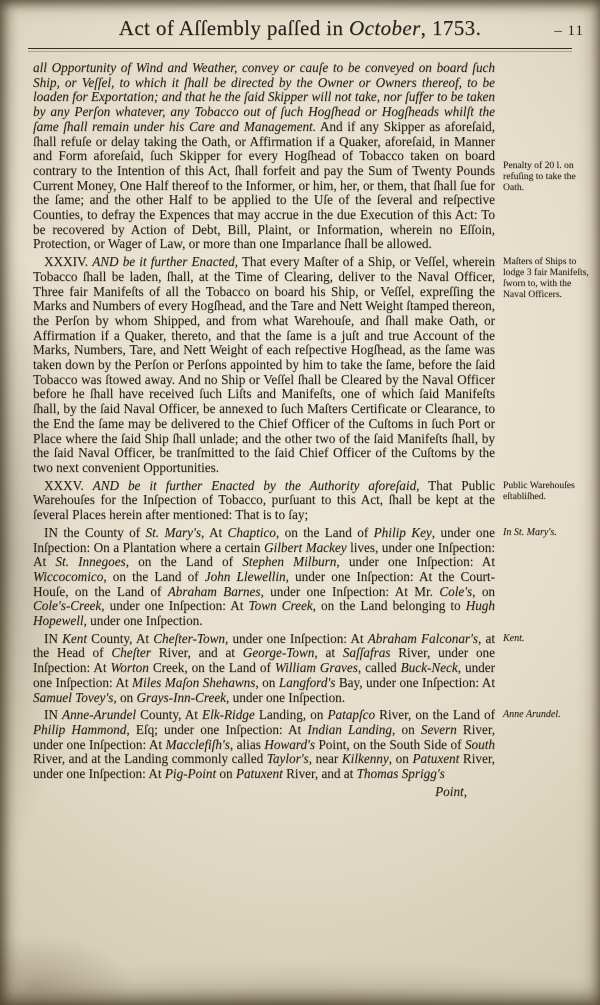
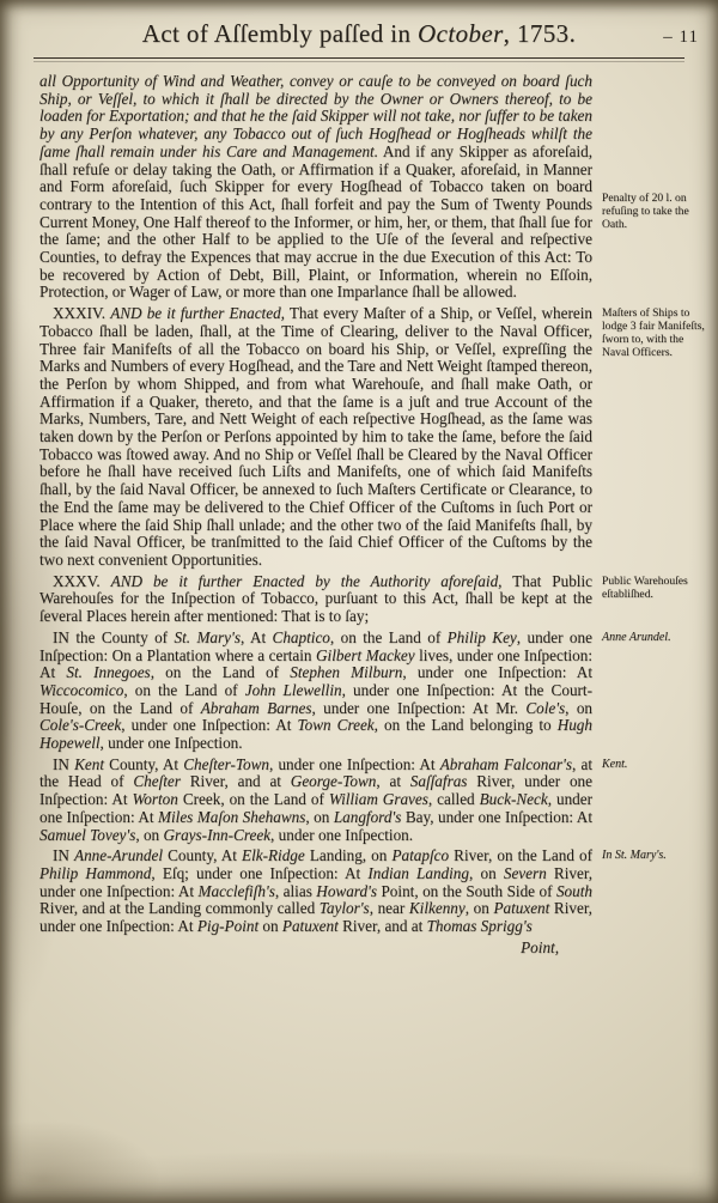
  Act of Aſſembly paſſed in October, 1753.
  – 11
  all Opportunity of Wind and Weather, convey or cauſe to be conveyed on board ſuch Ship, or Veſſel, to which it ſhall be directed by the Owner or Owners thereof, to be loaden for Exportation; and that he the ſaid Skipper will not take, nor ſuffer to be taken by any Perſon whatever, any Tobacco out of ſuch Hogſhead or Hogſheads whilſt the ſame ſhall remain under his Care and Management. And if any Skipper as aforeſaid, ſhall refuſe or delay taking the Oath, or Affirmation if a Quaker, aforeſaid, in Manner and Form aforeſaid, ſuch Skipper for every Hogſhead of Tobacco taken on board contrary to the Intention of this Act, ſhall forfeit and pay the Sum of Twenty Pounds Current Money, One Half thereof to the Informer, or him, her, or them, that ſhall ſue for the ſame; and the other Half to be applied to the Uſe of the ſeveral and reſpective Counties, to defray the Expences that may accrue in the due Execution of this Act: To be recovered by Action of Debt, Bill, Plaint, or Information, wherein no Eſſoin, Protection, or Wager of Law, or more than one Imparlance ſhall be allowed.
  Penalty of 20 l. on refuſing to take the Oath.
  XXXIV. AND be it further Enacted, That every Maſter of a Ship, or Veſſel, wherein Tobacco ſhall be laden, ſhall, at the Time of Clearing, deliver to the Naval Officer, Three fair Manifeſts of all the Tobacco on board his Ship, or Veſſel, expreſſing the Marks and Numbers of every Hogſhead, and the Tare and Nett Weight ſtamped thereon, the Perſon by whom Shipped, and from what Warehouſe, and ſhall make Oath, or Affirmation if a Quaker, thereto, and that the ſame is a juſt and true Account of the Marks, Numbers, Tare, and Nett Weight of each reſpective Hogſhead, as the ſame was taken down by the Perſon or Perſons appointed by him to take the ſame, before the ſaid Tobacco was ſtowed away. And no Ship or Veſſel ſhall be Cleared by the Naval Officer before he ſhall have received ſuch Liſts and Manifeſts, one of which ſaid Manifeſts ſhall, by the ſaid Naval Officer, be annexed to ſuch Maſters Certificate or Clearance, to the End the ſame may be delivered to the Chief Officer of the Cuſtoms in ſuch Port or Place where the ſaid Ship ſhall unlade; and the other two of the ſaid Manifeſts ſhall, by the ſaid Naval Officer, be tranſmitted to the ſaid Chief Officer of the Cuſtoms by the two next convenient Opportunities.
  Maſters of Ships to lodge 3 fair Manifeſts, ſworn to, with the Naval Officers.
  XXXV. AND be it further Enacted by the Authority aforeſaid, That Public Warehouſes for the Inſpection of Tobacco, purſuant to this Act, ſhall be kept at the ſeveral Places herein after mentioned: That is to ſay;
  Public Warehouſes eſtabliſhed.
  IN the County of St. Mary's, At Chaptico, on the Land of Philip Key, under one Inſpection: On a Plantation where a certain Gilbert Mackey lives, under one Inſpection: At St. Innegoes, on the Land of Stephen Milburn, under one Inſpection: At Wiccocomico, on the Land of John Llewellin, under one Inſpection: At the Court-Houſe, on the Land of Abraham Barnes, under one Inſpection: At Mr. Cole's, on Cole's-Creek, under one Inſpection: At Town Creek, on the Land belonging to Hugh Hopewell, under one Inſpection.
- In St. Mary's.
+ Anne Arundel.
  IN Kent County, At Cheſter-Town, under one Inſpection: At Abraham Falconar's, at the Head of Cheſter River, and at George-Town, at Saſſafras River, under one Inſpection: At Worton Creek, on the Land of William Graves, called Buck-Neck, under one Inſpection: At Miles Maſon Shehawns, on Langford's Bay, under one Inſpection: At Samuel Tovey's, on Grays-Inn-Creek, under one Inſpection.
  Kent.
  IN Anne-Arundel County, At Elk-Ridge Landing, on Patapſco River, on the Land of Philip Hammond, Eſq; under one Inſpection: At Indian Landing, on Severn River, under one Inſpection: At Macclefiſh's, alias Howard's Point, on the South Side of South River, and at the Landing commonly called Taylor's, near Kilkenny, on Patuxent River, under one Inſpection: At Pig-Point on Patuxent River, and at Thomas Sprigg's
- Anne Arundel.
+ In St. Mary's.
  Point,
